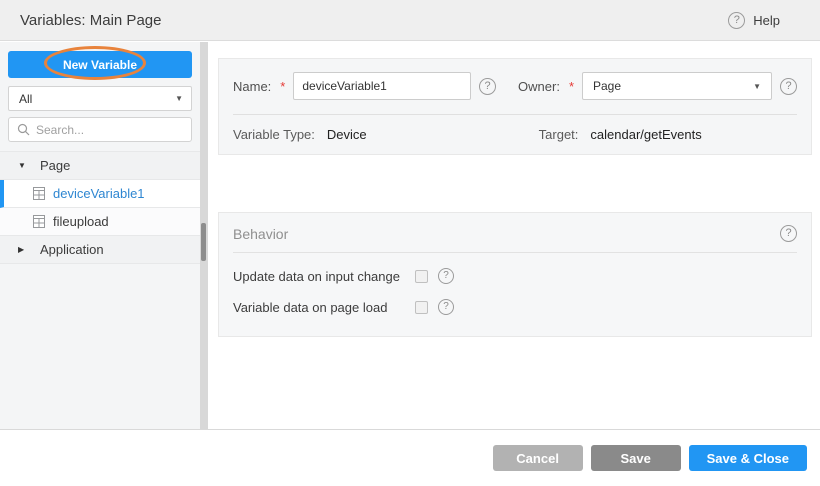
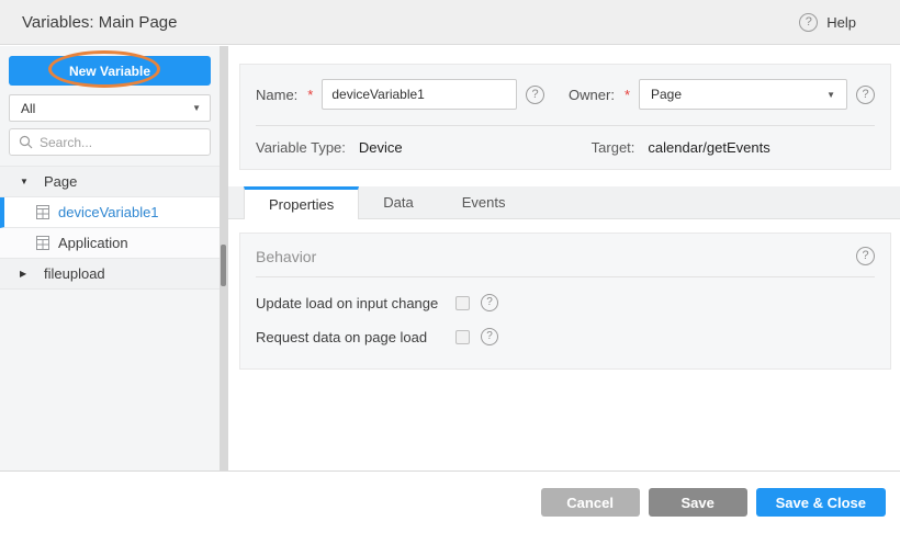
  Variables: Main Page
  ?
  Help
  New Variable
  All
  ▼
  Search...
  ▼
  Page
  deviceVariable1
- fileupload
+ Application
  ▶
- Application
+ fileupload
  Name:
  *
  deviceVariable1
  ?
  Owner:
  *
  Page
  ▼
  ?
  Variable Type:
  Device
  Target:
  calendar/getEvents
+ Properties
+ Data
+ Events
  Behavior
  ?
- Update data on input change
+ Update load on input change
  ?
- Variable data on page load
+ Request data on page load
  ?
  Cancel
  Save
  Save & Close
